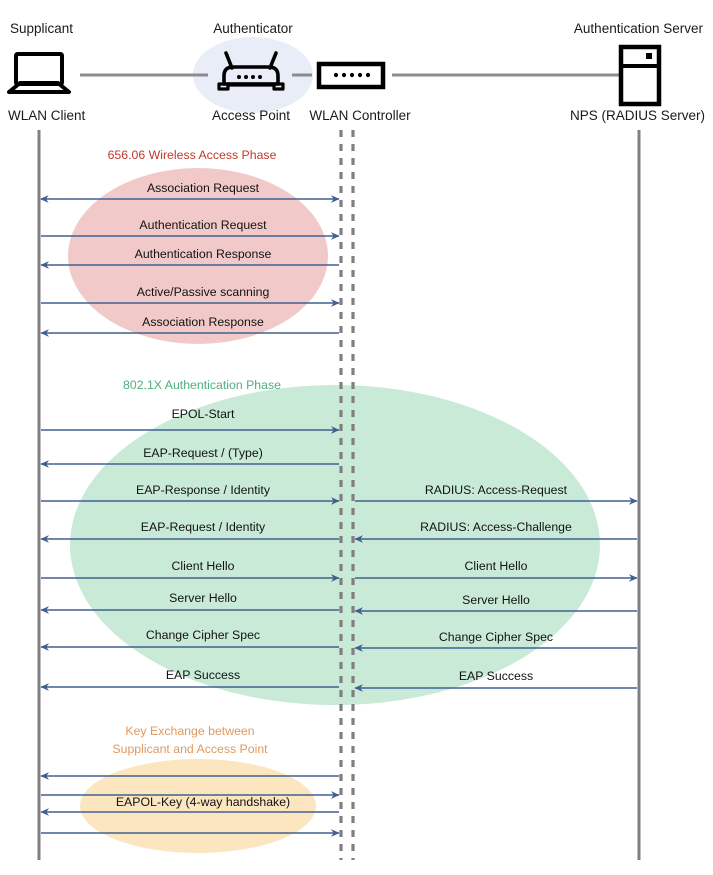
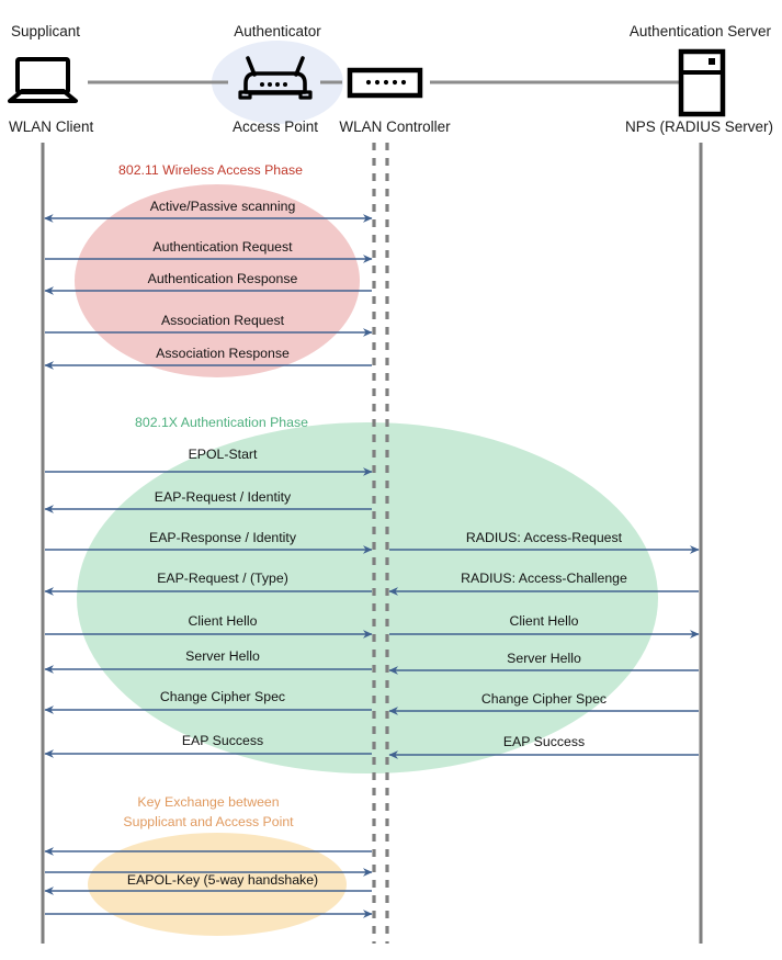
  Supplicant
  Authenticator
  Authentication Server
  WLAN Client
  Access Point
  WLAN Controller
  NPS (RADIUS Server)
- 656.06 Wireless Access Phase
+ 802.11 Wireless Access Phase
- Association Request
+ Active/Passive scanning
  Authentication Request
  Authentication Response
- Active/Passive scanning
+ Association Request
  Association Response
  802.1X Authentication Phase
  EPOL-Start
- EAP-Request / (Type)
+ EAP-Request / Identity
  EAP-Response / Identity
- EAP-Request / Identity
+ EAP-Request / (Type)
  Client Hello
  Server Hello
  Change Cipher Spec
  EAP Success
  RADIUS: Access-Request
  RADIUS: Access-Challenge
  Client Hello
  Server Hello
  Change Cipher Spec
  EAP Success
  Key Exchange between
  Supplicant and Access Point
- EAPOL-Key (4-way handshake)
+ EAPOL-Key (5-way handshake)
